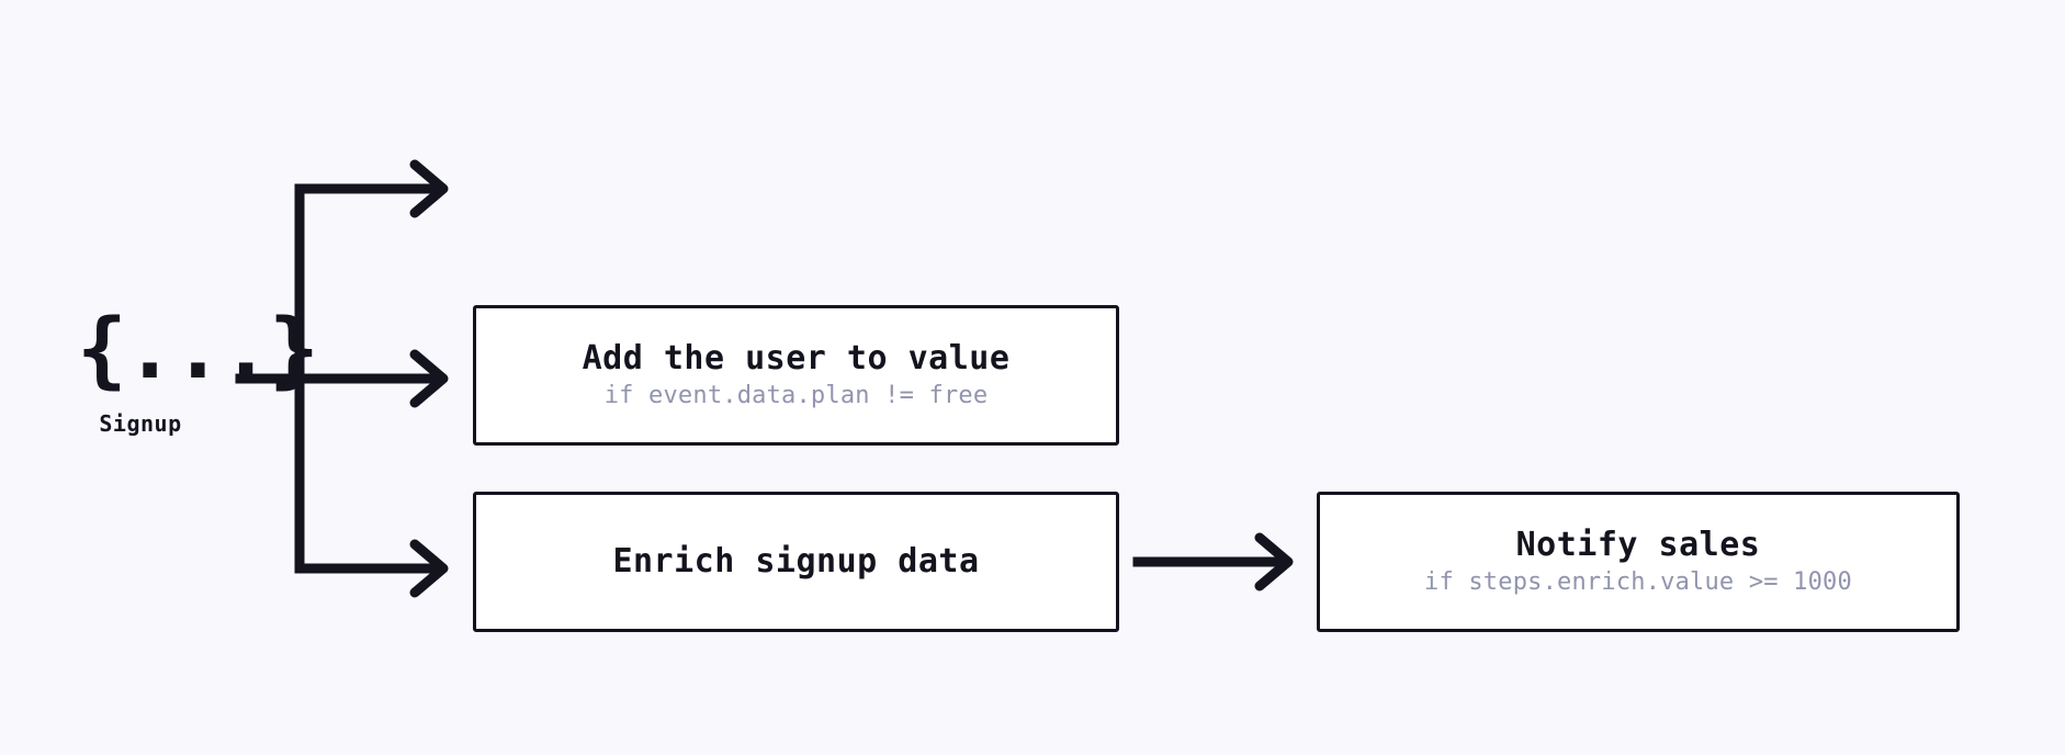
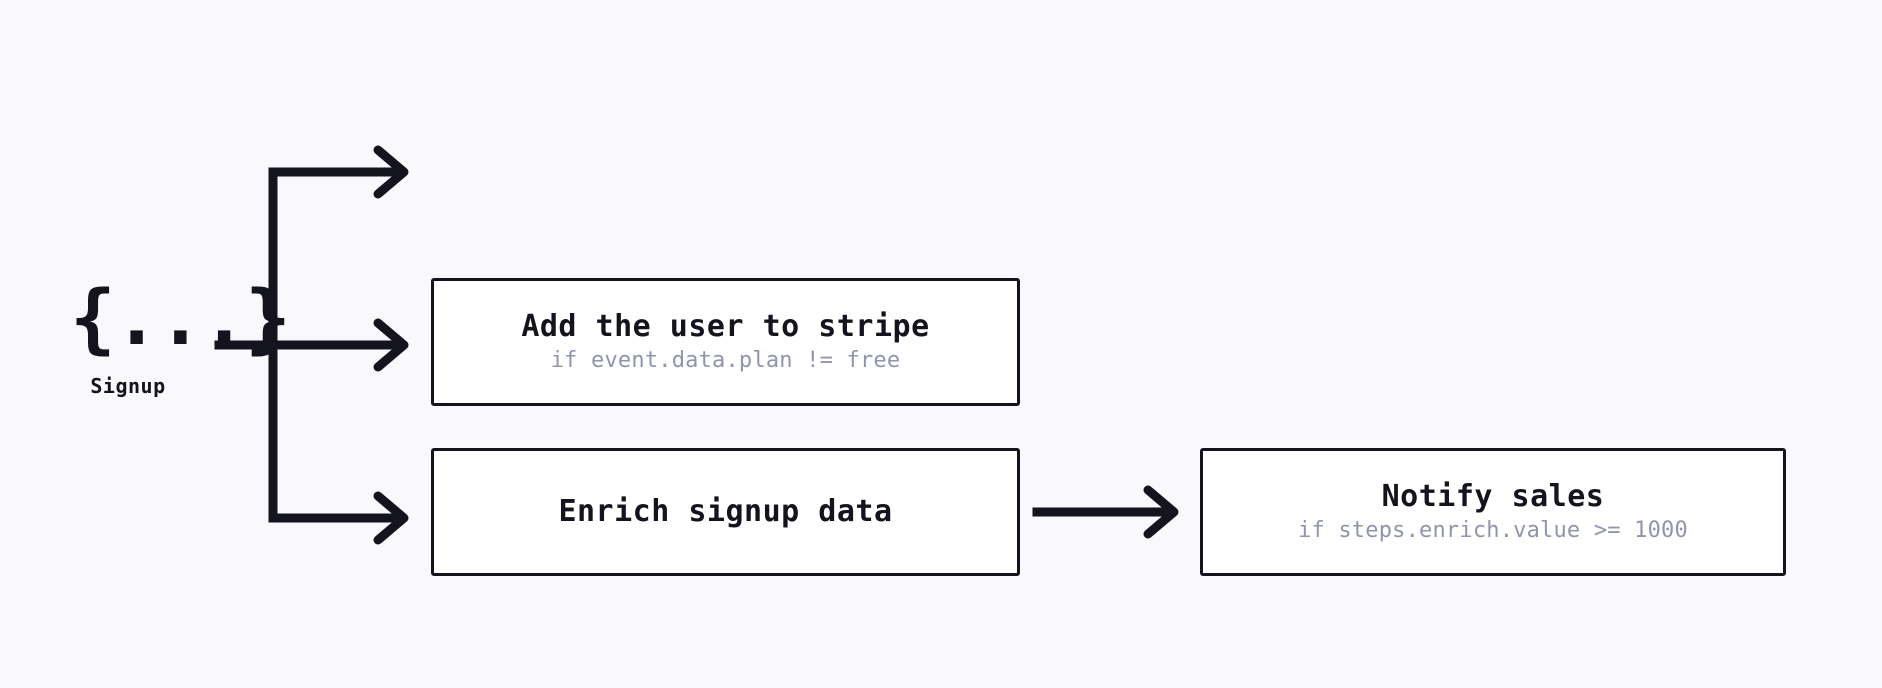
  Signup
- Add the user to value
+ Add the user to stripe
  if event.data.plan != free
  Enrich signup data
  Notify sales
  if steps.enrich.value >= 1000
